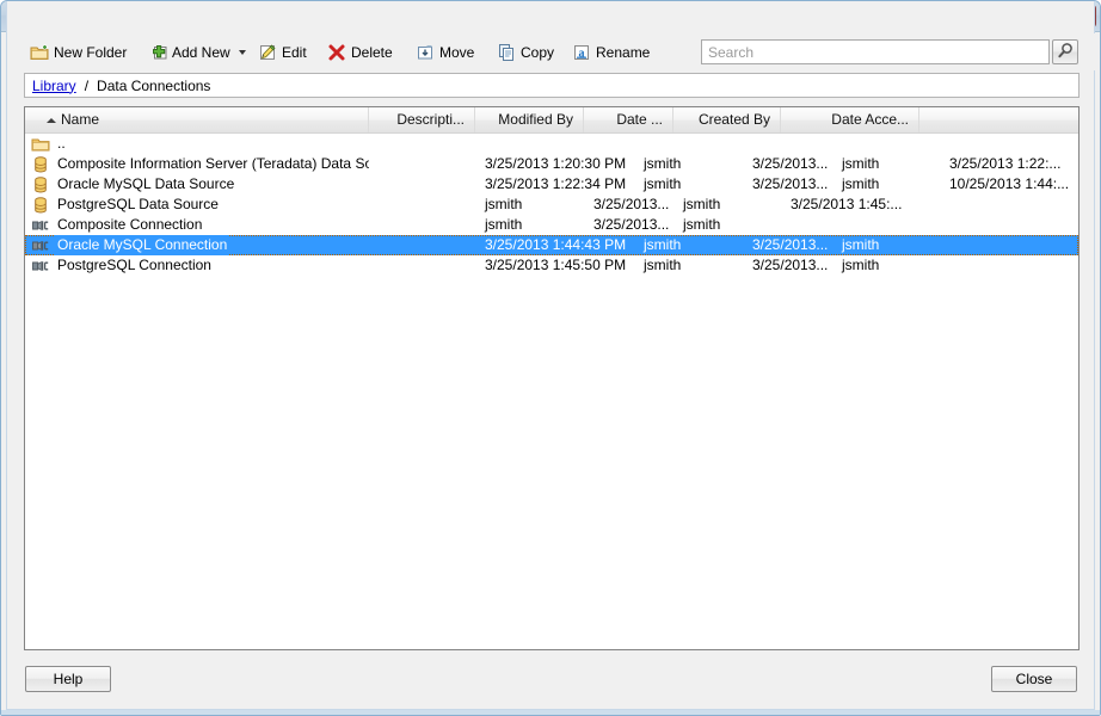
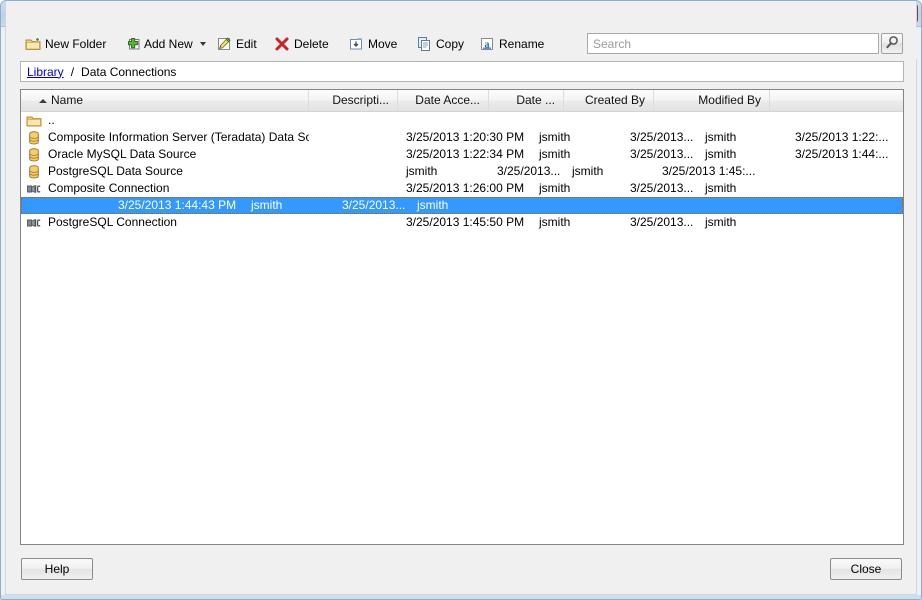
  New Folder
  Add New
  Edit
  Delete
  Move
  Copy
  a
  Rename
  Search
  Library
  /
  Data Connections
  Name
  Descripti...
- Modified By
+ Date Acce...
  Date ...
  Created By
- Date Acce...
+ Modified By
  ..
  Composite Information Server (Teradata) Data So
  3/25/2013 1:20:30 PM
  jsmith
  3/25/2013...
  jsmith
  3/25/2013 1:22:...
  Oracle MySQL Data Source
  3/25/2013 1:22:34 PM
  jsmith
  3/25/2013...
  jsmith
- 10/25/2013 1:44:...
+ 3/25/2013 1:44:...
  PostgreSQL Data Source
  jsmith
  3/25/2013...
  jsmith
  3/25/2013 1:45:...
  Composite Connection
+ 3/25/2013 1:26:00 PM
  jsmith
  3/25/2013...
  jsmith
- Oracle MySQL Connection
  3/25/2013 1:44:43 PM
  jsmith
  3/25/2013...
  jsmith
  PostgreSQL Connection
  3/25/2013 1:45:50 PM
  jsmith
  3/25/2013...
  jsmith
  Help
  Close
